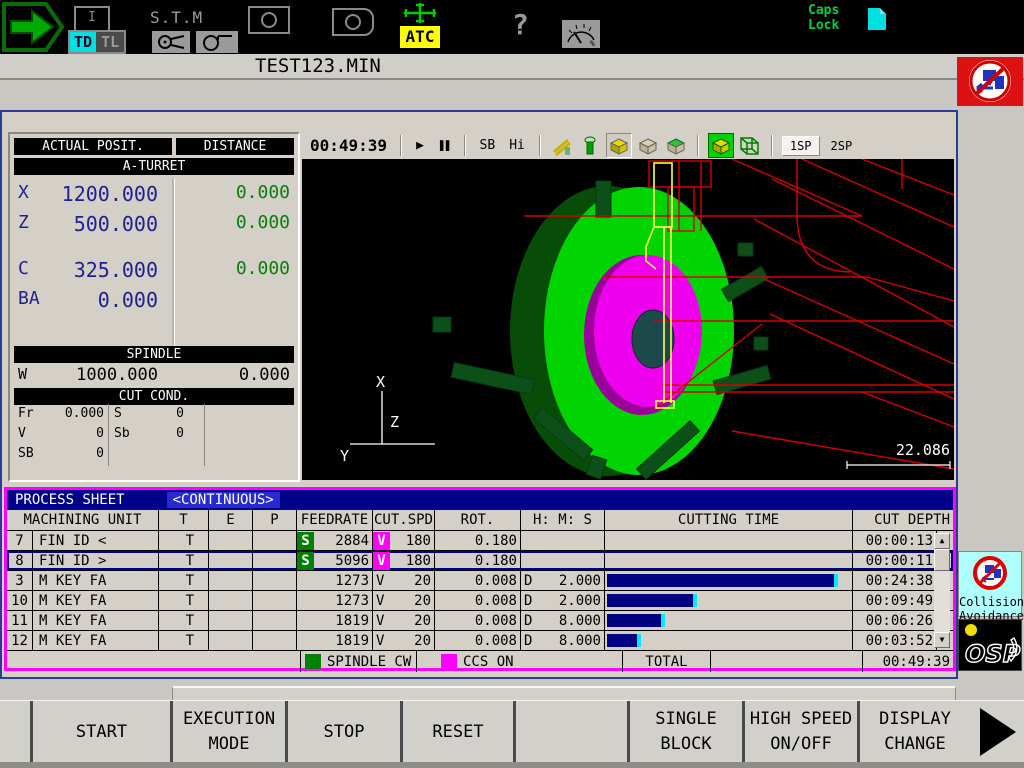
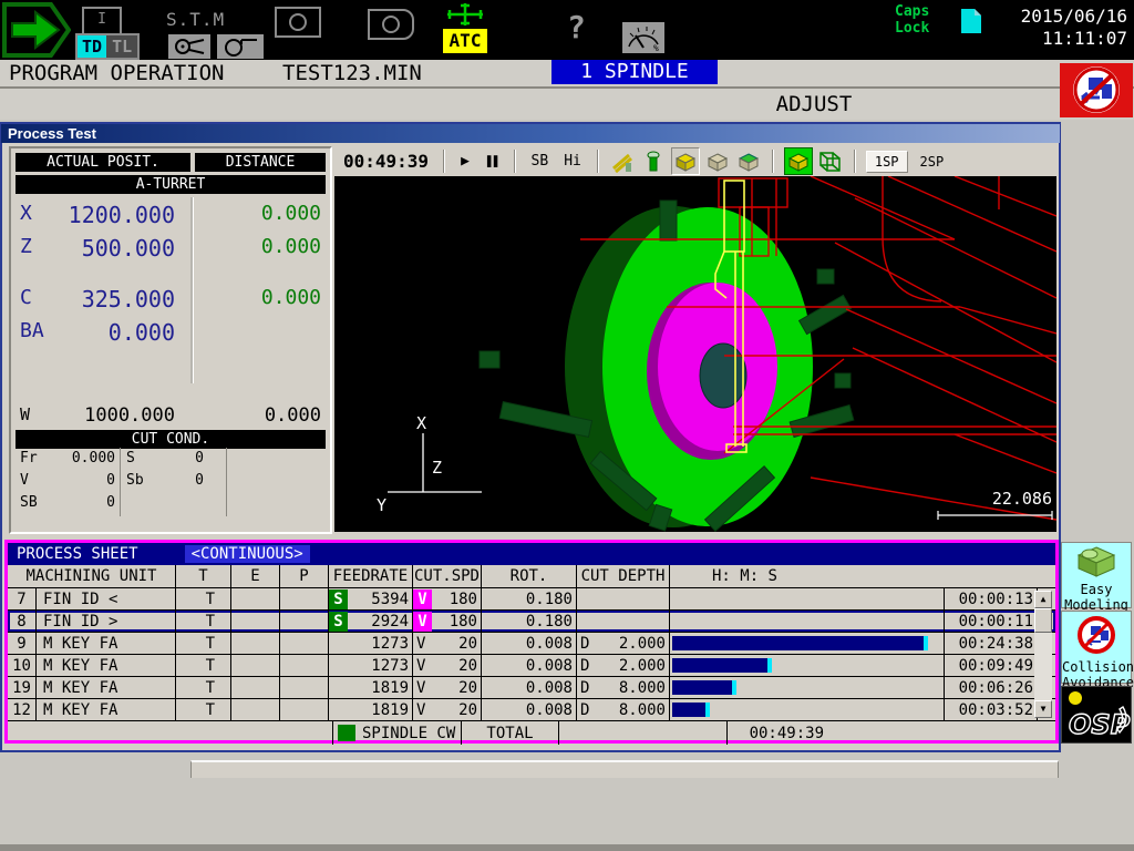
  I
  TD
  TL
  S.T.M
  ATC
  ?
  %
  Caps
  Lock
+ 2015/06/16
+ 11:11:07
+ PROGRAM OPERATION
  TEST123.MIN
+ 1 SPINDLE
+ ADJUST
+ Process Test
  ACTUAL POSIT.
  DISTANCE
  A-TURRET
  X
  1200.000
  0.000
  Z
  500.000
  0.000
  C
  325.000
  0.000
  BA
  0.000
- SPINDLE
  W
  1000.000
  0.000
  CUT COND.
  Fr
  0.000
  S
  0
  V
  0
  Sb
  0
  SB
  0
  00:49:39
  ▶
  ❚❚
  SB
  Hi
  1SP
  2SP
  X
  Z
  Y
  22.086
  PROCESS SHEET
  <CONTINUOUS>
  MACHINING UNIT
  T
  E
  P
  FEEDRATE
  CUT.SPD
  ROT.
- H: M: S
+ CUT DEPTH
- CUTTING TIME
- CUT DEPTH
+ H: M: S
  7
  FIN ID <
  T
  S
- 2884
+ 5394
  V
  180
  0.180
  00:00:13
  8
  FIN ID >
  T
  S
- 5096
+ 2924
  V
  180
  0.180
  00:00:11
- 3
+ 9
  M KEY FA
  T
  1273
  V
  20
  0.008
  D
  2.000
  00:24:38
  10
  M KEY FA
  T
  1273
  V
  20
  0.008
  D
  2.000
  00:09:49
- 11
+ 19
  M KEY FA
  T
  1819
  V
  20
  0.008
  D
  8.000
  00:06:26
  12
  M KEY FA
  T
  1819
  V
  20
  0.008
  D
  8.000
  00:03:52
  SPINDLE CW
- CCS ON
  TOTAL
  00:49:39
  ▲
  ▼
+ Easy
+ Modeling
  Collision
  Avoidance
- START
- EXECUTION
- MODE
- STOP
- RESET
- SINGLE
- BLOCK
- HIGH SPEED
- ON/OFF
- DISPLAY
- CHANGE
